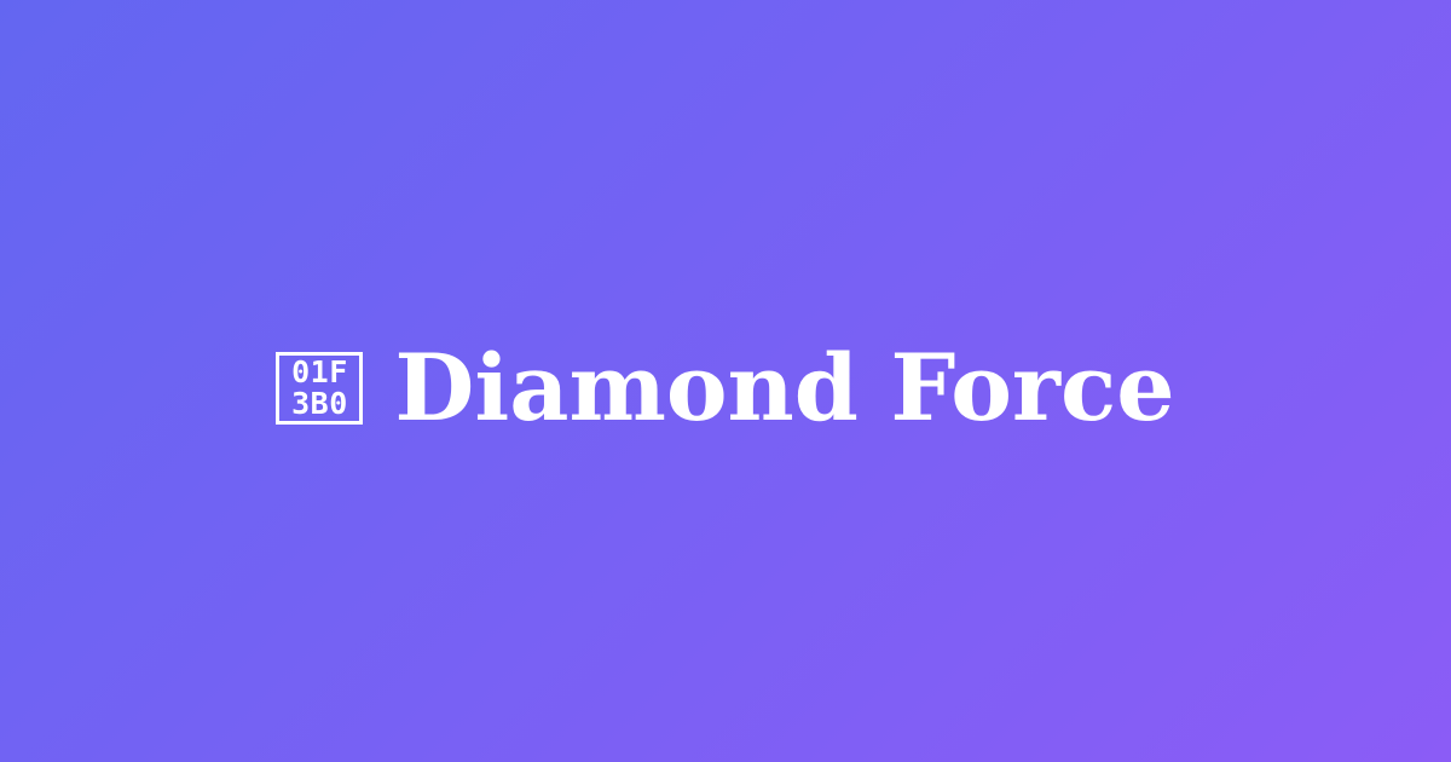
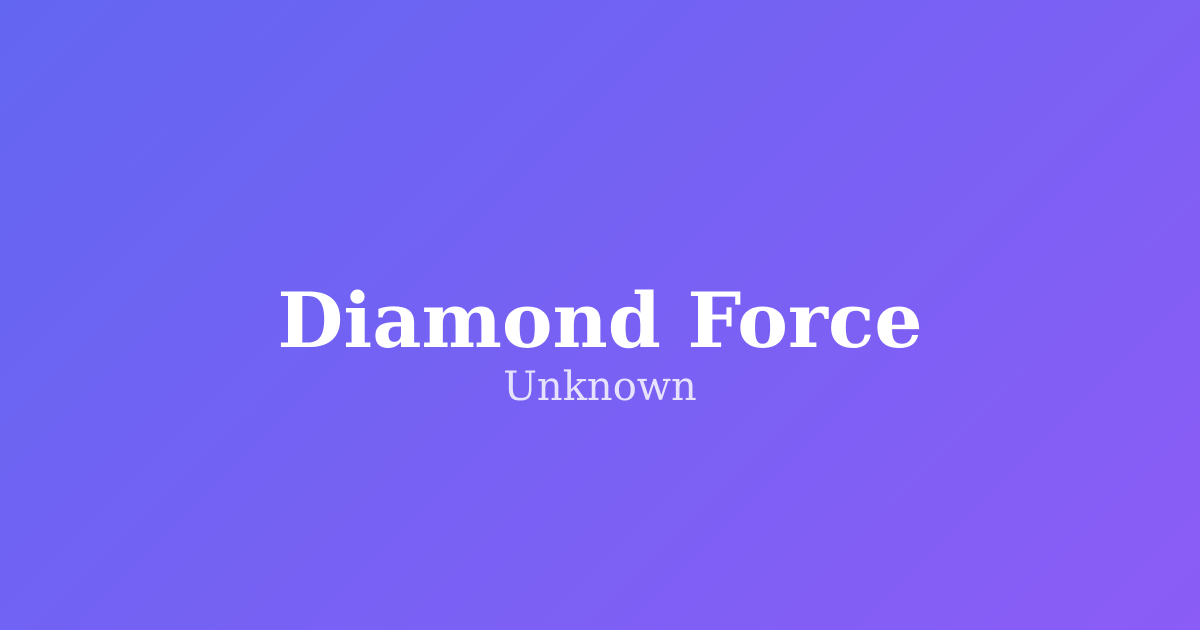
- 01F
- 3B0
  Diamond Force
+ Unknown
